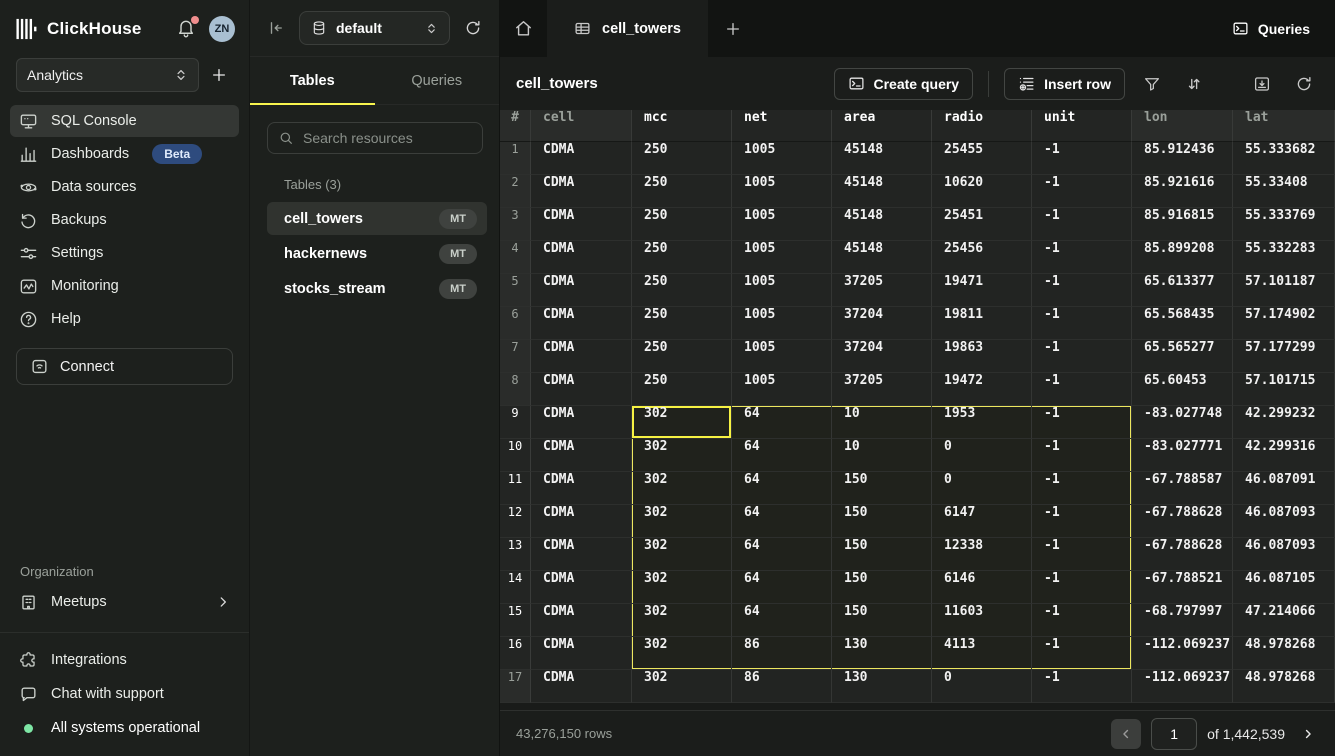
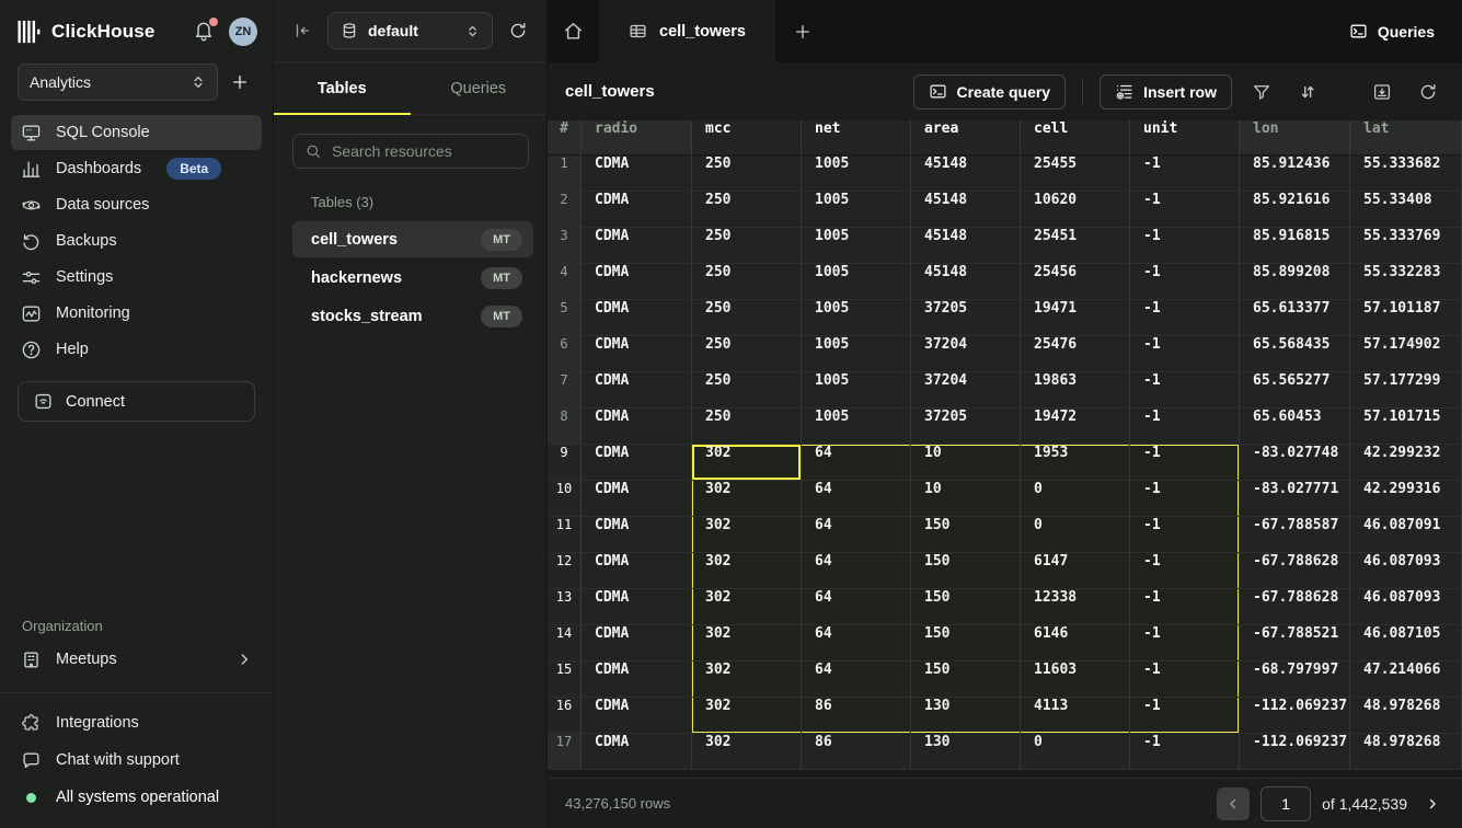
  ClickHouse
  ZN
  Analytics
  SQL Console
  Dashboards
  Beta
  Data sources
  Backups
  Settings
  Monitoring
  Help
  Connect
  Organization
  Meetups
  Integrations
  Chat with support
  All systems operational
  default
  Tables
  Queries
  Search resources
  Tables (3)
  cell_towers
  MT
  hackernews
  MT
  stocks_stream
  MT
  cell_towers
  Queries
  cell_towers
  Create query
  Insert row
  #
- cell
+ radio
  mcc
  net
  area
- radio
+ cell
  unit
  lon
  lat
  1
  CDMA
  250
  1005
  45148
  25455
  -1
  85.912436
  55.333682
  2
  CDMA
  250
  1005
  45148
  10620
  -1
  85.921616
  55.33408
  3
  CDMA
  250
  1005
  45148
  25451
  -1
  85.916815
  55.333769
  4
  CDMA
  250
  1005
  45148
  25456
  -1
  85.899208
  55.332283
  5
  CDMA
  250
  1005
  37205
  19471
  -1
  65.613377
  57.101187
  6
  CDMA
  250
  1005
  37204
- 19811
+ 25476
  -1
  65.568435
  57.174902
  7
  CDMA
  250
  1005
  37204
  19863
  -1
  65.565277
  57.177299
  8
  CDMA
  250
  1005
  37205
  19472
  -1
  65.60453
  57.101715
  9
  CDMA
  302
  64
  10
  1953
  -1
  -83.027748
  42.299232
  10
  CDMA
  302
  64
  10
  0
  -1
  -83.027771
  42.299316
  11
  CDMA
  302
  64
  150
  0
  -1
  -67.788587
  46.087091
  12
  CDMA
  302
  64
  150
  6147
  -1
  -67.788628
  46.087093
  13
  CDMA
  302
  64
  150
  12338
  -1
  -67.788628
  46.087093
  14
  CDMA
  302
  64
  150
  6146
  -1
  -67.788521
  46.087105
  15
  CDMA
  302
  64
  150
  11603
  -1
  -68.797997
  47.214066
  16
  CDMA
  302
  86
  130
  4113
  -1
  -112.069237
  48.978268
  17
  CDMA
  302
  86
  130
  0
  -1
  -112.069237
  48.978268
  43,276,150 rows
  1
  of 1,442,539
